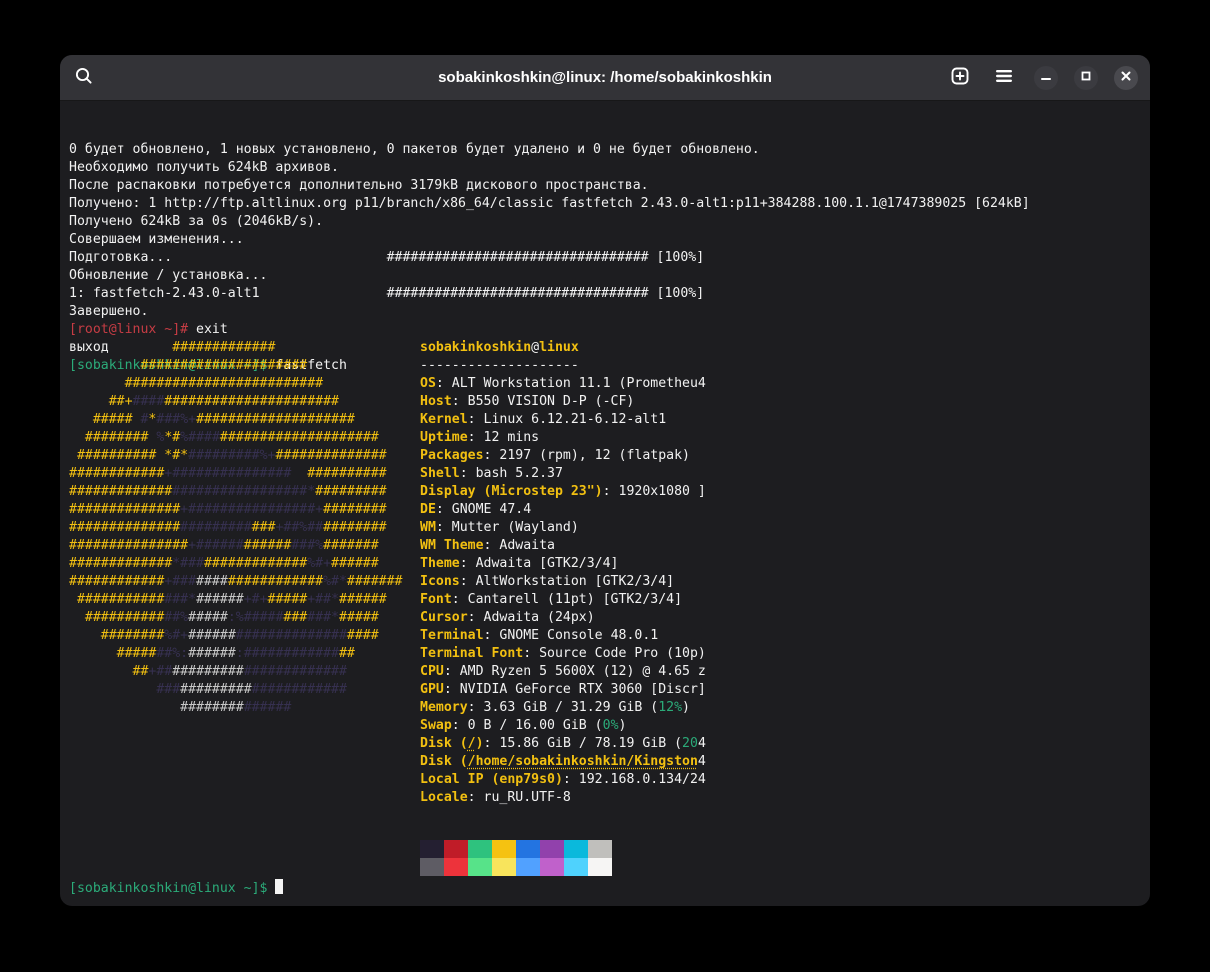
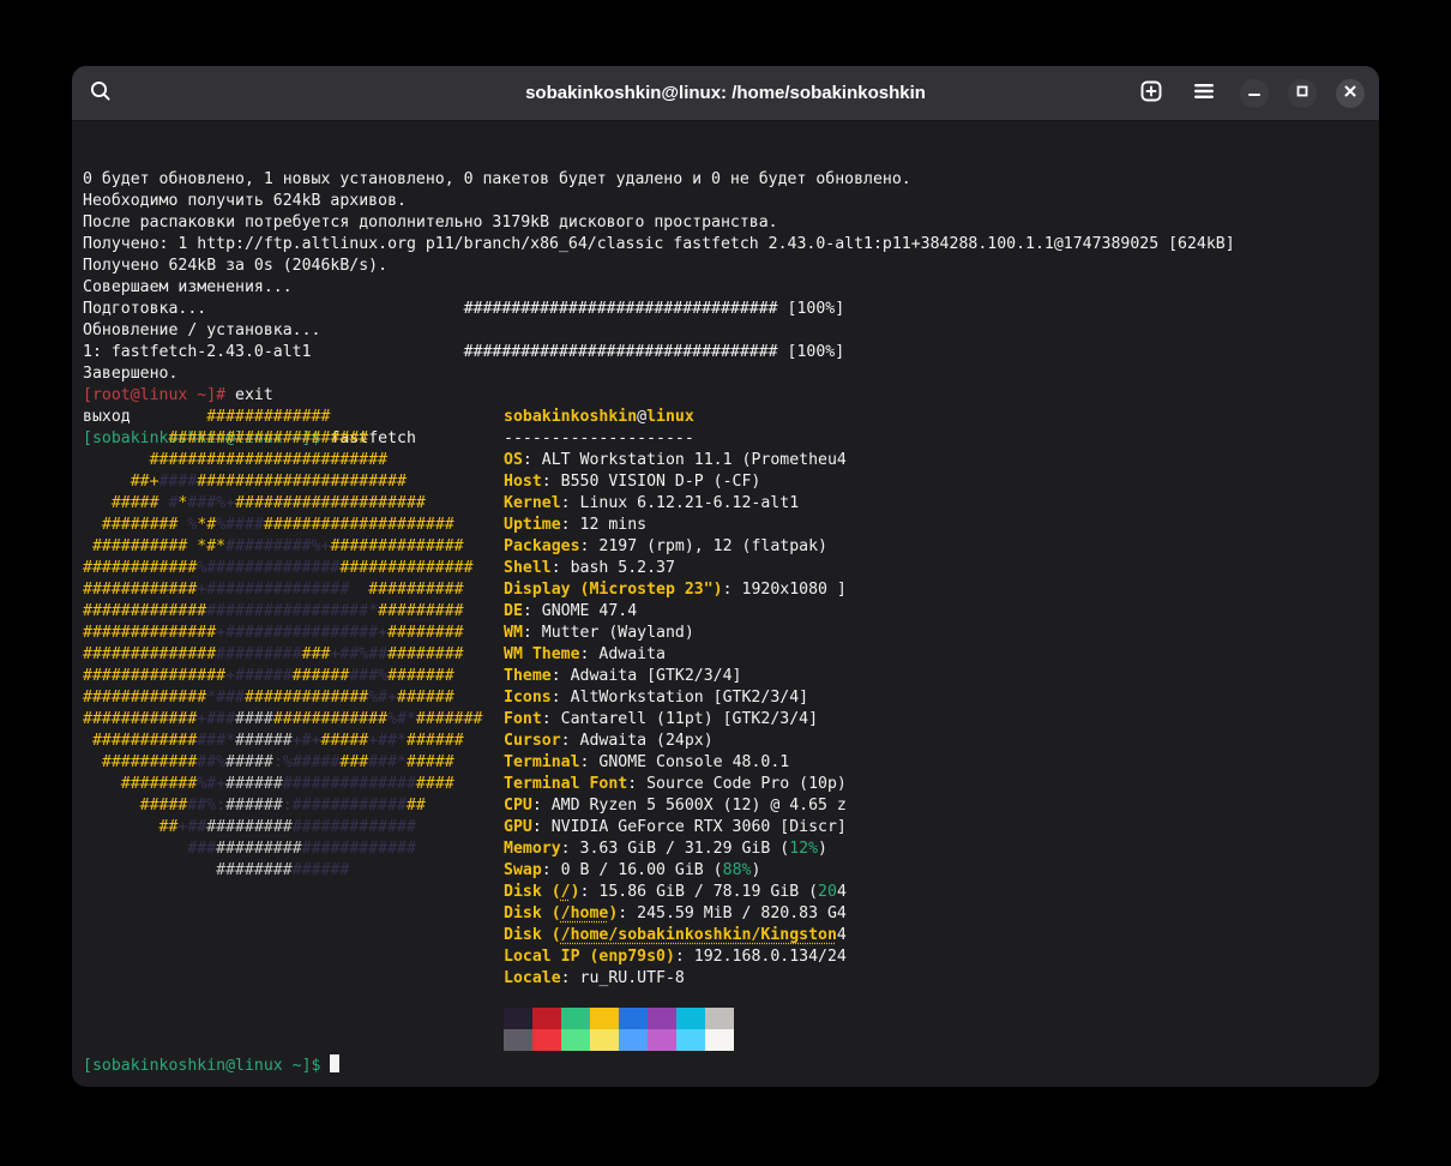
  sobakinkoshkin@linux: /home/sobakinkoshkin
  0 будет обновлено, 1 новых установлено, 0 пакетов будет удалено и 0 не будет обновлено.
  Необходимо получить 624kB архивов.
  После распаковки потребуется дополнительно 3179kB дискового пространства.
  Получено: 1 http://ftp.altlinux.org p11/branch/x86_64/classic fastfetch 2.43.0-alt1:p11+384288.100.1.1@1747389025 [624kB]
  Получено 624kB за 0s (2046kB/s).
  Совершаем изменения...
  Подготовка... ################################# [100%]
  Обновление / установка...
  1: fastfetch-2.43.0-alt1 ################################# [100%]
  Завершено.
  [root@linux ~]# exit
  выход
  [sobakinkoshkin@linux ~]$ fastfetch
  #############
  #####################
  #########################
  ##+##########################
  ##### #*###%+####################
  ######## %*#%########################
  ########## *#*#########%+##############
+ ############%############################
  ############+############### ##########
  ##############################*#########
  ##############+################+########
  ##########################+##%##########
  ###############+###############%#######
  #############*################%#+######
  ############+###################%#*#######
  ##############*######+#+#####+##*######
  ############%#####:%###########*#####
  ########%#+########################
  #######%:######:##############
  ##+########################
  ########################
  ##############
  sobakinkoshkin@linux
  --------------------
  OS: ALT Workstation 11.1 (Prometheu4
  Host: B550 VISION D-P (-CF)
  Kernel: Linux 6.12.21-6.12-alt1
  Uptime: 12 mins
  Packages: 2197 (rpm), 12 (flatpak)
  Shell: bash 5.2.37
  Display (Microstep 23"): 1920x1080 ]
  DE: GNOME 47.4
  WM: Mutter (Wayland)
  WM Theme: Adwaita
  Theme: Adwaita [GTK2/3/4]
  Icons: AltWorkstation [GTK2/3/4]
  Font: Cantarell (11pt) [GTK2/3/4]
  Cursor: Adwaita (24px)
  Terminal: GNOME Console 48.0.1
  Terminal Font: Source Code Pro (10p)
  CPU: AMD Ryzen 5 5600X (12) @ 4.65 z
  GPU: NVIDIA GeForce RTX 3060 [Discr]
  Memory: 3.63 GiB / 31.29 GiB (12%)
- Swap: 0 B / 16.00 GiB (0%)
+ Swap: 0 B / 16.00 GiB (88%)
  Disk (/): 15.86 GiB / 78.19 GiB (204
+ Disk (/home): 245.59 MiB / 820.83 G4
  Disk (/home/sobakinkoshkin/Kingston4
  Local IP (enp79s0): 192.168.0.134/24
  Locale: ru_RU.UTF-8
  [sobakinkoshkin@linux ~]$
